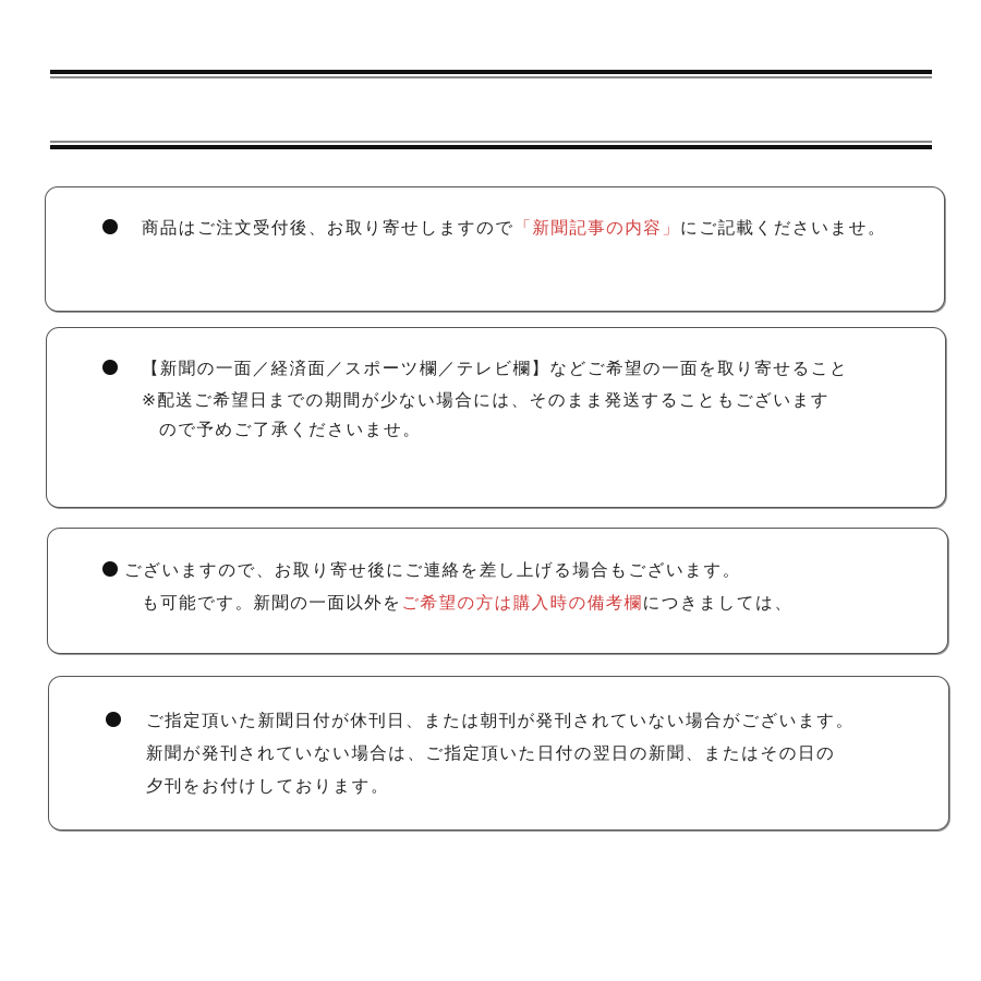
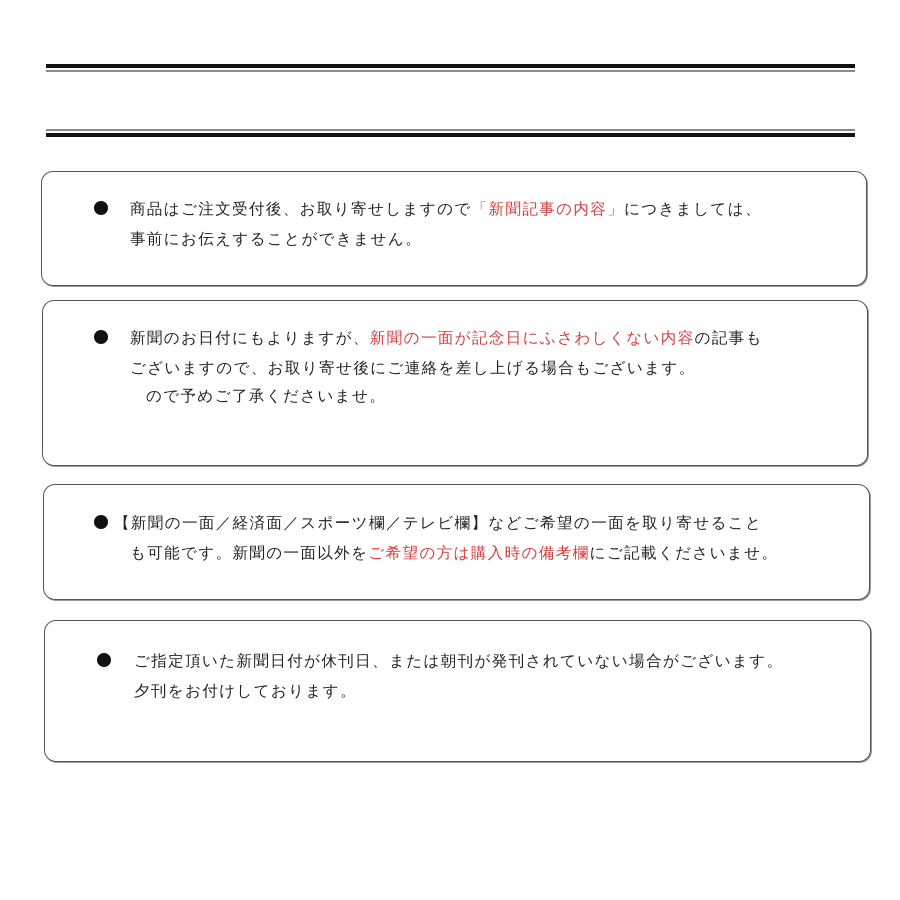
- 商品はご注文受付後、お取り寄せしますので「新聞記事の内容」にご記載くださいませ。
+ 商品はご注文受付後、お取り寄せしますので「新聞記事の内容」につきましては、
+ 事前にお伝えすることができません。
+ 新聞のお日付にもよりますが、新聞の一面が記念日にふさわしくない内容の記事も
- 【新聞の一面／経済面／スポーツ欄／テレビ欄】などご希望の一面を取り寄せること
+ ございますので、お取り寄せ後にご連絡を差し上げる場合もございます。
- ※配送ご希望日までの期間が少ない場合には、そのまま発送することもございます
  ので予めご了承くださいませ。
- ございますので、お取り寄せ後にご連絡を差し上げる場合もございます。
+ 【新聞の一面／経済面／スポーツ欄／テレビ欄】などご希望の一面を取り寄せること
- も可能です。新聞の一面以外をご希望の方は購入時の備考欄につきましては、
+ も可能です。新聞の一面以外をご希望の方は購入時の備考欄にご記載くださいませ。
  ご指定頂いた新聞日付が休刊日、または朝刊が発刊されていない場合がございます。
- 新聞が発刊されていない場合は、ご指定頂いた日付の翌日の新聞、またはその日の
  夕刊をお付けしております。
